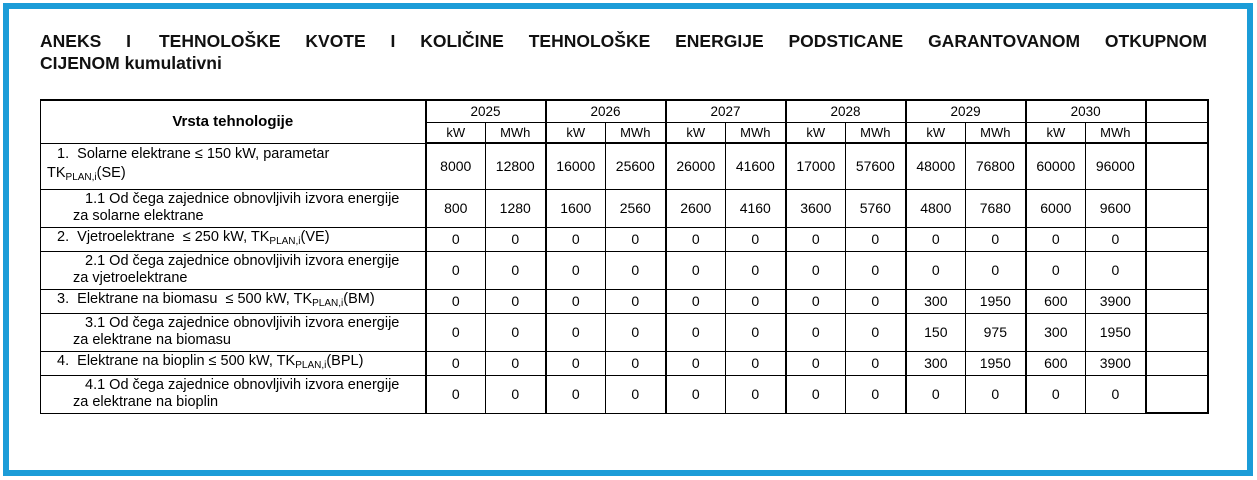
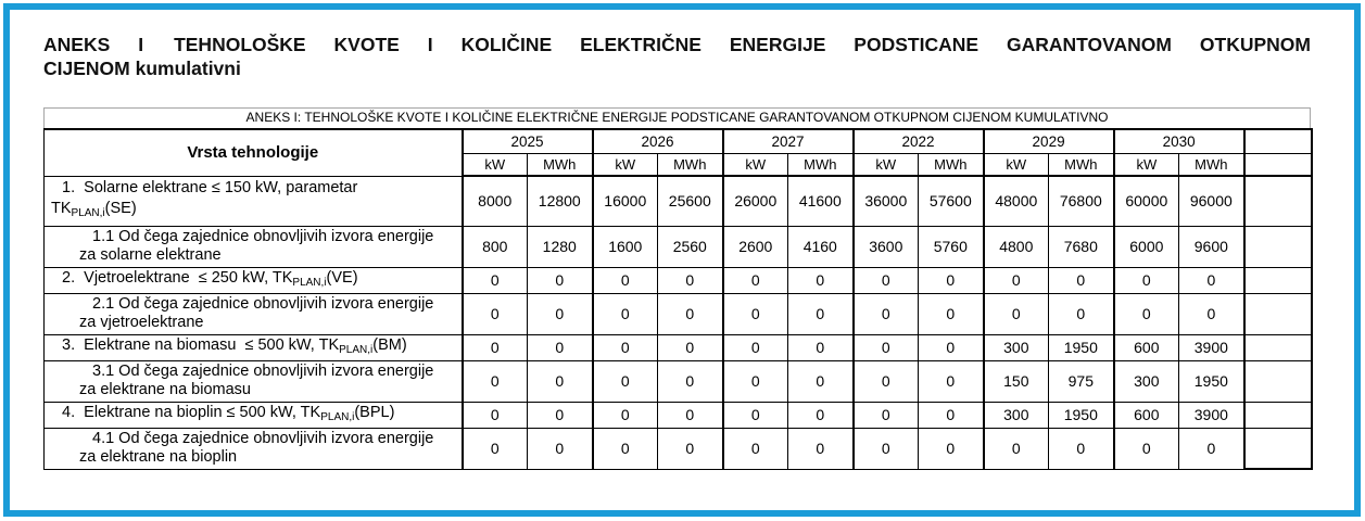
- ANEKS I TEHNOLOŠKE KVOTE I KOLIČINE TEHNOLOŠKE ENERGIJE PODSTICANE GARANTOVANOM OTKUPNOM
+ ANEKS I TEHNOLOŠKE KVOTE I KOLIČINE ELEKTRIČNE ENERGIJE PODSTICANE GARANTOVANOM OTKUPNOM
  CIJENOM kumulativni
+ ANEKS I: TEHNOLOŠKE KVOTE I KOLIČINE ELEKTRIČNE ENERGIJE PODSTICANE GARANTOVANOM OTKUPNOM CIJENOM KUMULATIVNO
- Vrsta tehnologije	2025	2026	2027	2028	2029	2030
+ Vrsta tehnologije	2025	2026	2027	2022	2029	2030
  kW	MWh	kW	MWh	kW	MWh	kW	MWh	kW	MWh	kW	MWh
- 1. Solarne elektrane ≤ 150 kW, parametarTKPLAN,i(SE)	8000	12800	16000	25600	26000	41600	17000	57600	48000	76800	60000	96000
+ 1. Solarne elektrane ≤ 150 kW, parametarTKPLAN,i(SE)	8000	12800	16000	25600	26000	41600	36000	57600	48000	76800	60000	96000
  1.1 Od čega zajednice obnovljivih izvora energijeza solarne elektrane	800	1280	1600	2560	2600	4160	3600	5760	4800	7680	6000	9600
  2. Vjetroelektrane ≤ 250 kW, TKPLAN,i(VE)	0	0	0	0	0	0	0	0	0	0	0	0
  2.1 Od čega zajednice obnovljivih izvora energijeza vjetroelektrane	0	0	0	0	0	0	0	0	0	0	0	0
  3. Elektrane na biomasu ≤ 500 kW, TKPLAN,i(BM)	0	0	0	0	0	0	0	0	300	1950	600	3900
  3.1 Od čega zajednice obnovljivih izvora energijeza elektrane na biomasu	0	0	0	0	0	0	0	0	150	975	300	1950
  4. Elektrane na bioplin ≤ 500 kW, TKPLAN,i(BPL)	0	0	0	0	0	0	0	0	300	1950	600	3900
  4.1 Od čega zajednice obnovljivih izvora energijeza elektrane na bioplin	0	0	0	0	0	0	0	0	0	0	0	0
